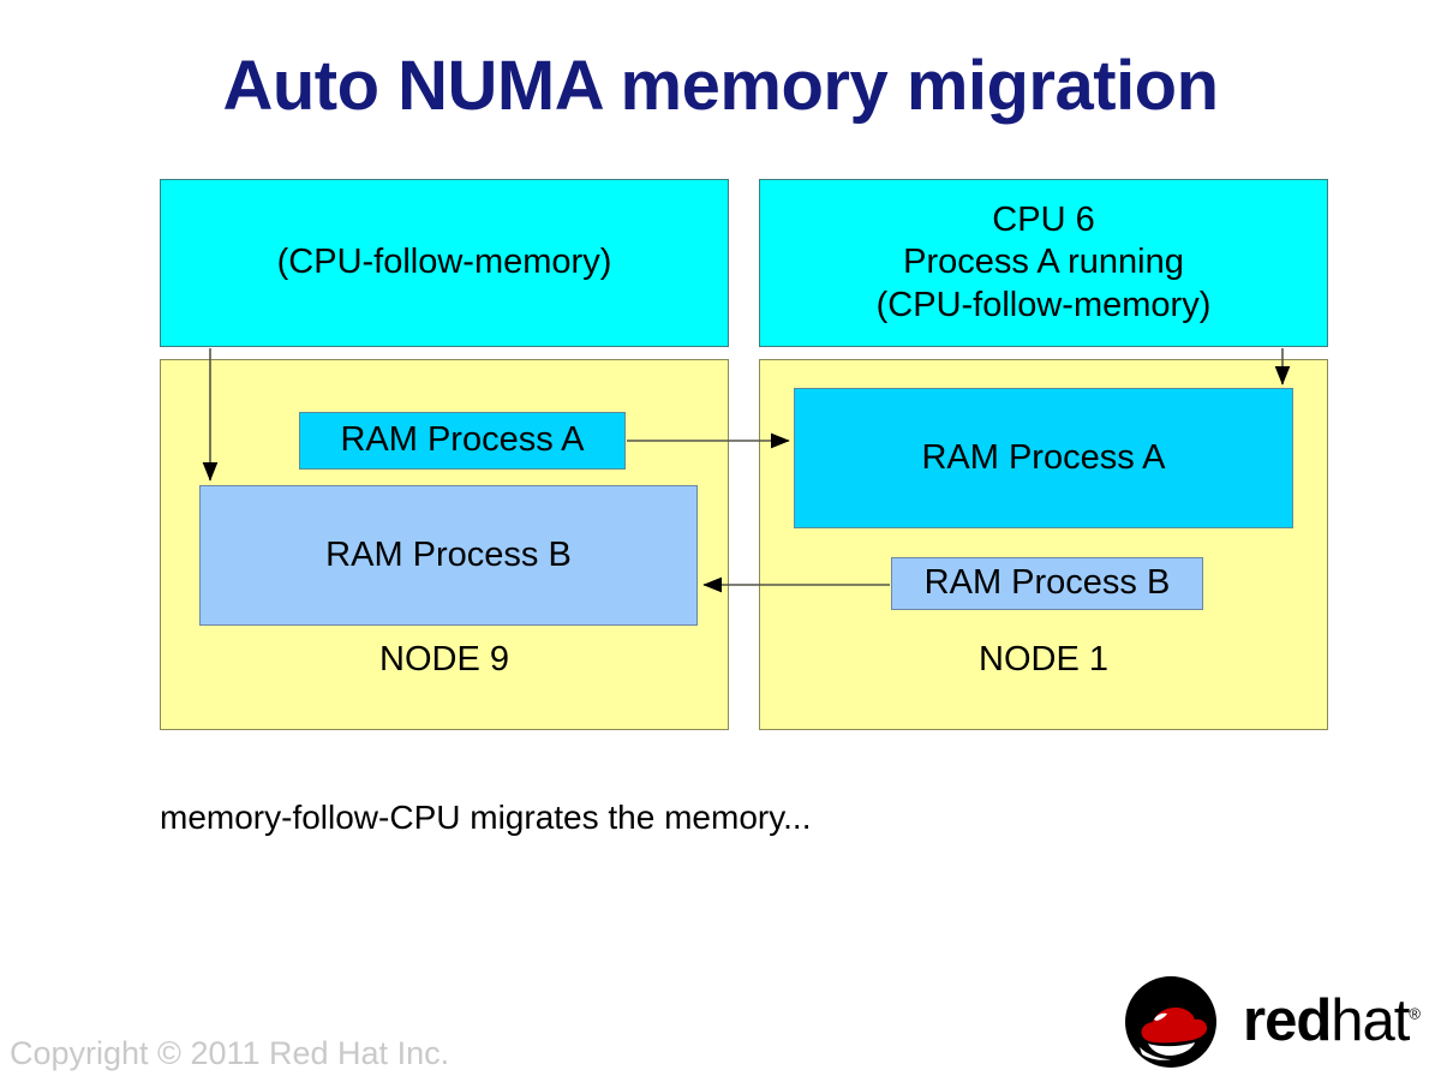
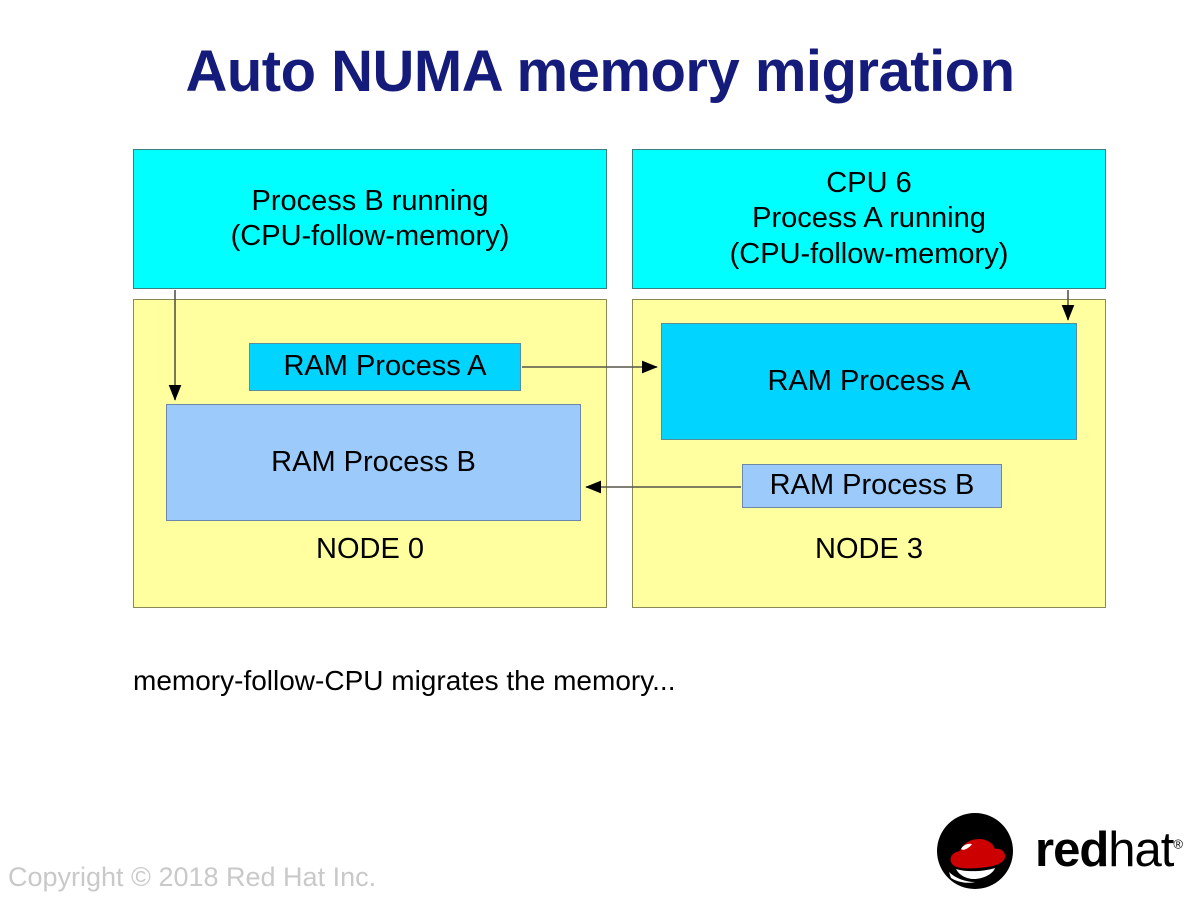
  Auto NUMA memory migration
+ Process B running
  (CPU-follow-memory)
  CPU 6
  Process A running
  (CPU-follow-memory)
  RAM Process A
  RAM Process B
- NODE 9
+ NODE 0
  RAM Process A
  RAM Process B
- NODE 1
+ NODE 3
  memory-follow-CPU migrates the memory...
- Copyright © 2011 Red Hat Inc.
+ Copyright © 2018 Red Hat Inc.
  redhat®
